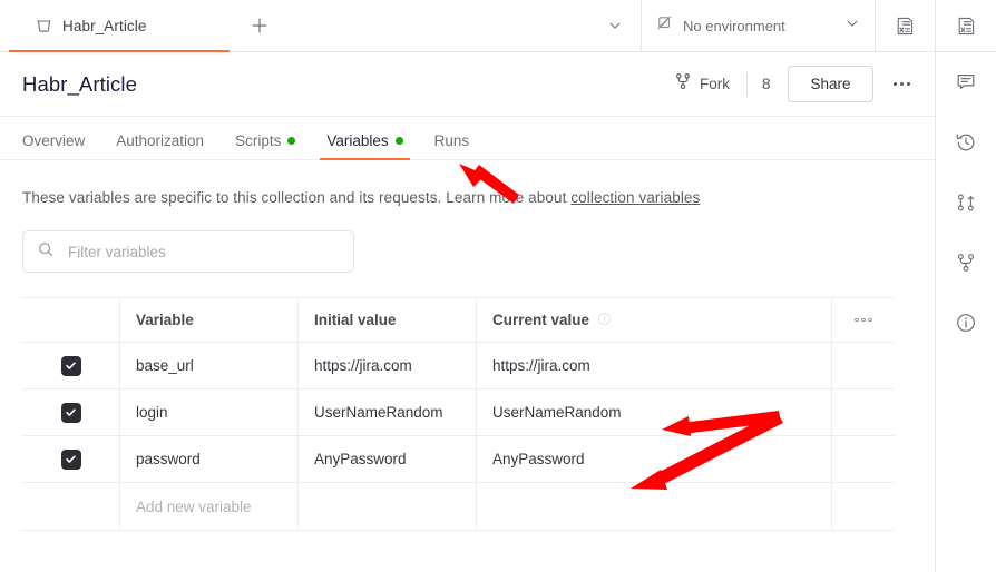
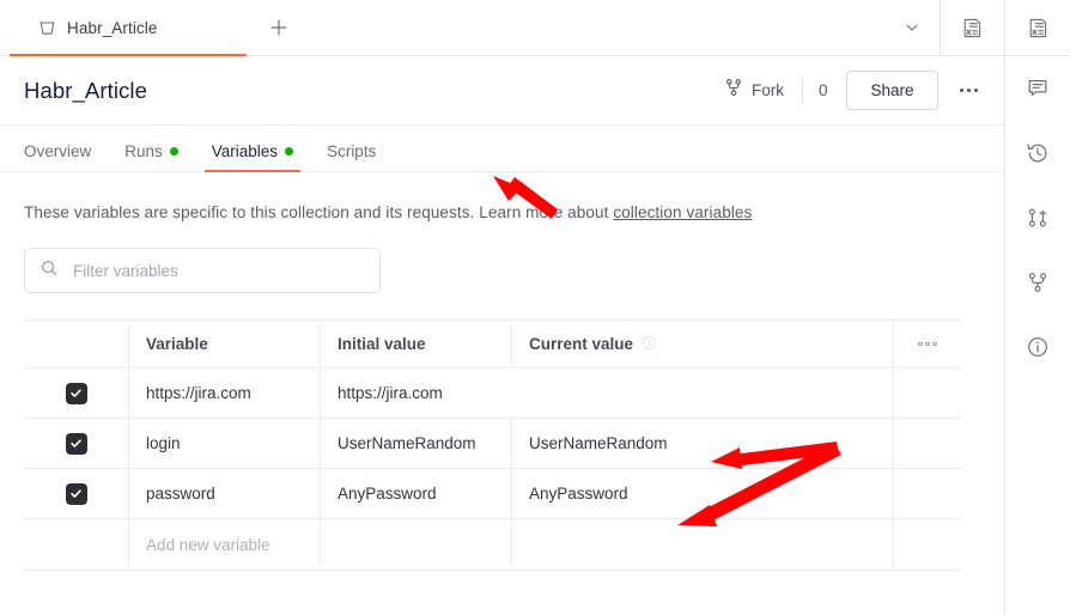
  Habr_Article
- No environment
  Habr_Article
  Fork
- 8
+ 0
  Share
  Overview
- Authorization
- Scripts
+ Runs
  Variables
- Runs
+ Scripts
  These variables are specific to this collection and its requests. Learn me about collection variables
  Filter variables
  Variable
  Initial value
  Current value
- base_url
  https://jira.com
  https://jira.com
  login
  UserNameRandom
  UserNameRandom
  password
  AnyPassword
  AnyPassword
  Add new variable
